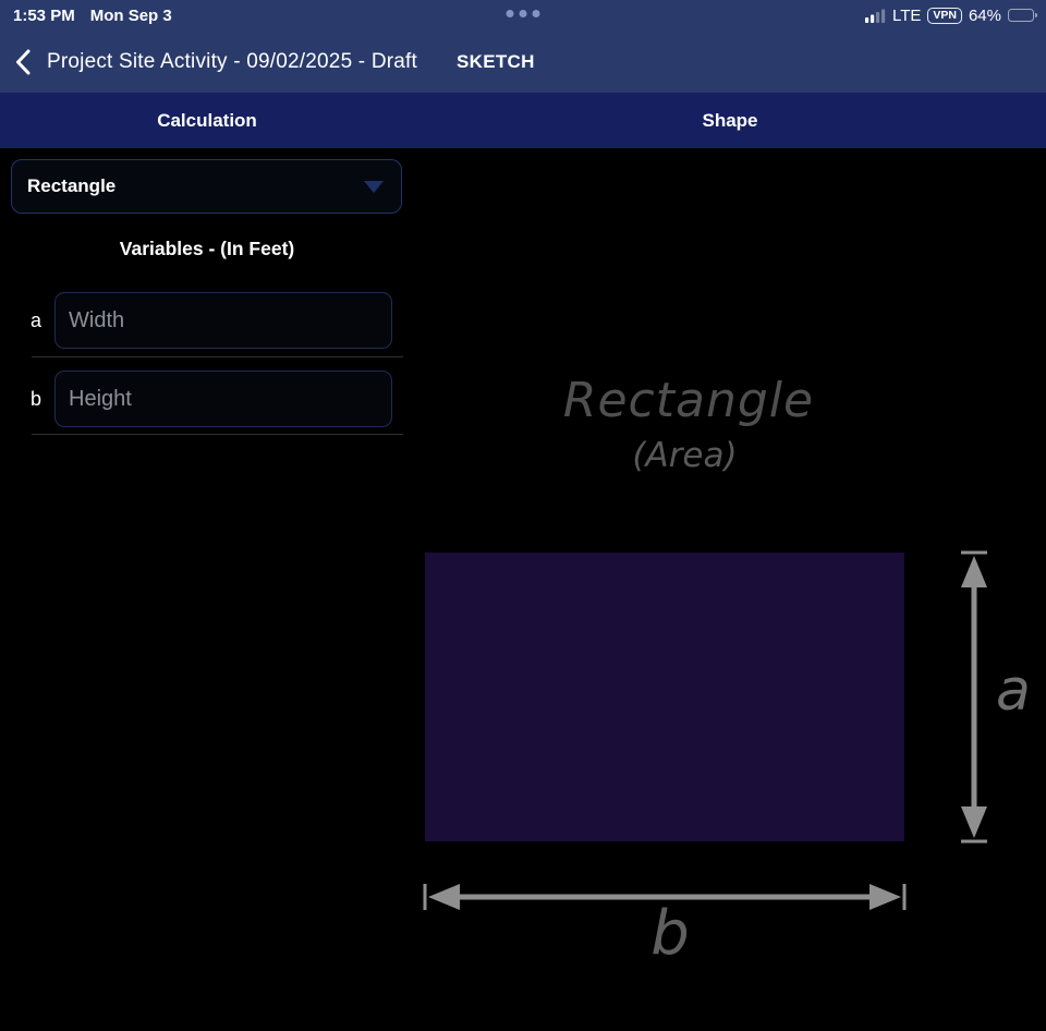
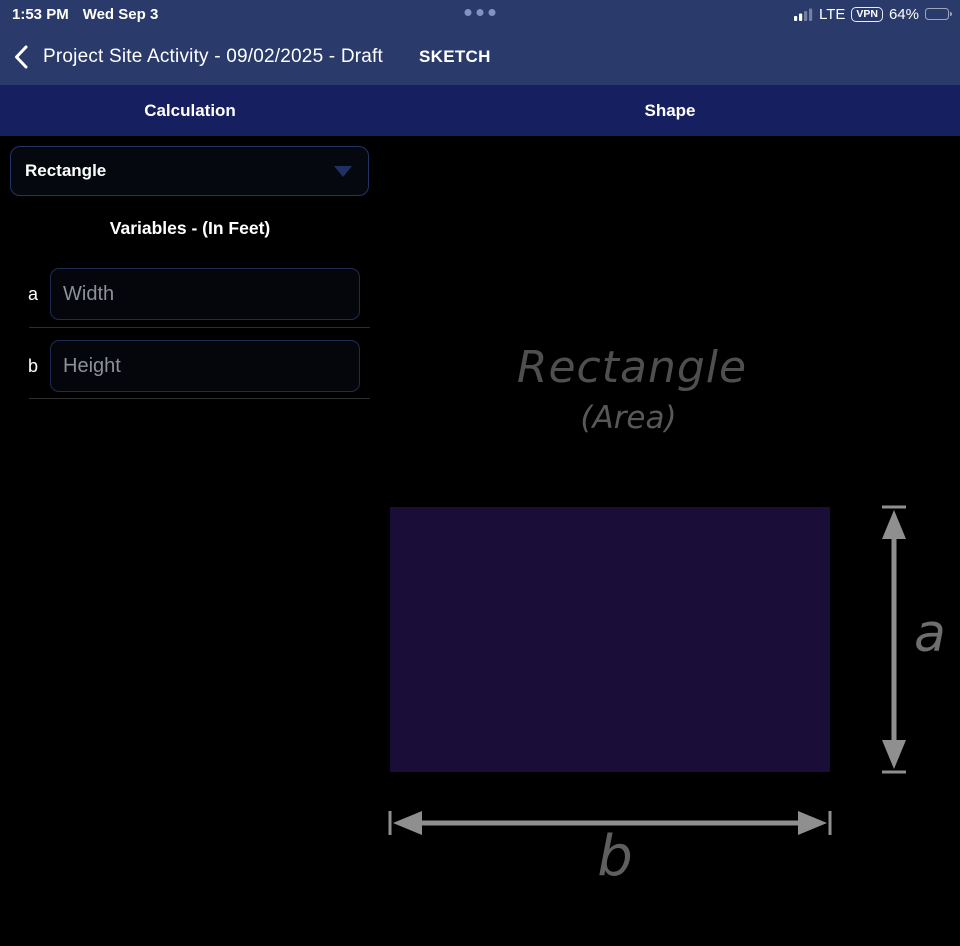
  1:53 PM
- Mon Sep 3
+ Wed Sep 3
  LTE
  VPN
  64%
  Project Site Activity - 09/02/2025 - Draft
  SKETCH
  Calculation
  Shape
  Rectangle
  Variables - (In Feet)
  a
  Width
  b
  Height
  Rectangle
  (Area)
  a
  b
